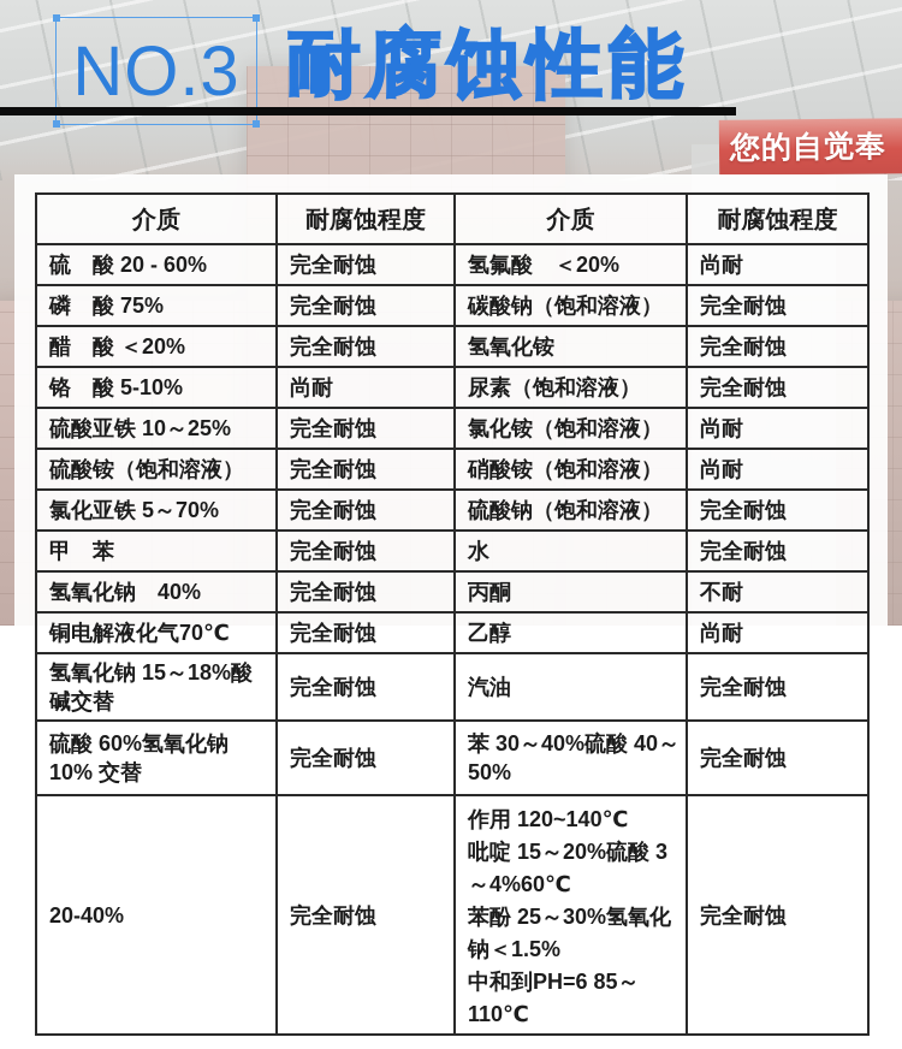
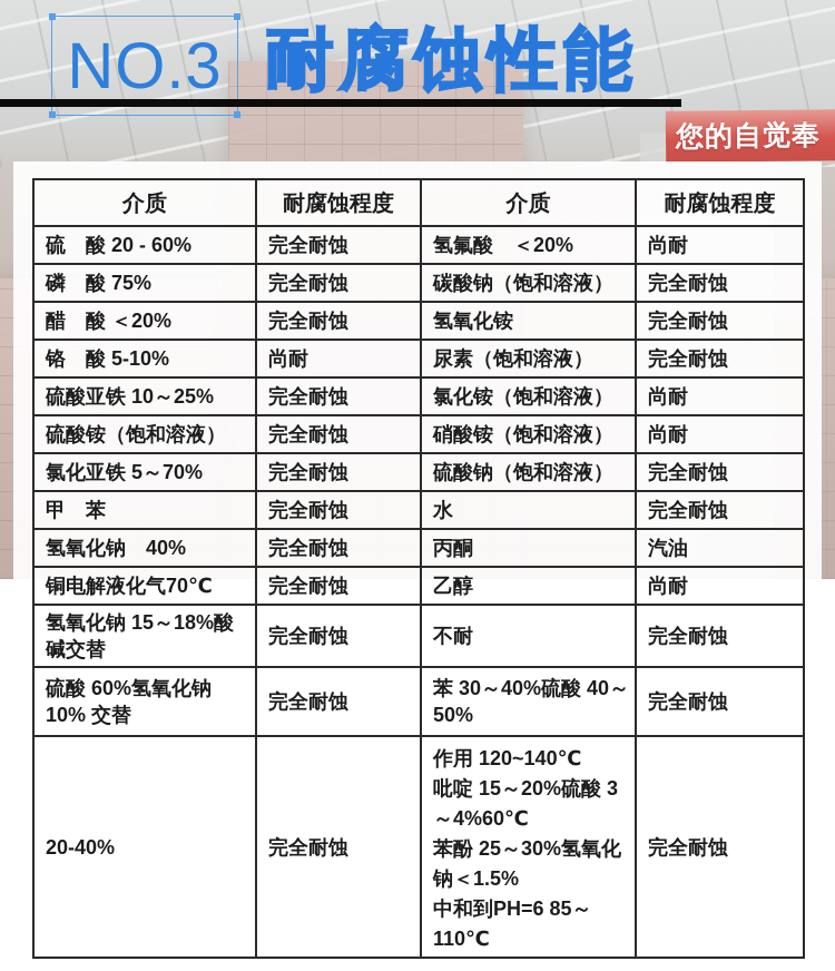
  您的自觉奉
  NO.3
  耐腐蚀性能
  介质	耐腐蚀程度	介质	耐腐蚀程度
  硫 酸 20 - 60%	完全耐蚀	氢氟酸 ＜20%	尚耐
  磷 酸 75%	完全耐蚀	碳酸钠（饱和溶液）	完全耐蚀
  醋 酸 ＜20%	完全耐蚀	氢氧化铵	完全耐蚀
  铬 酸 5-10%	尚耐	尿素（饱和溶液）	完全耐蚀
  硫酸亚铁 10～25%	完全耐蚀	氯化铵（饱和溶液）	尚耐
  硫酸铵（饱和溶液）	完全耐蚀	硝酸铵（饱和溶液）	尚耐
  氯化亚铁 5～70%	完全耐蚀	硫酸钠（饱和溶液）	完全耐蚀
  甲 苯	完全耐蚀	水	完全耐蚀
- 氢氧化钠 40%	完全耐蚀	丙酮	不耐
+ 氢氧化钠 40%	完全耐蚀	丙酮	汽油
  铜电解液化气70℃	完全耐蚀	乙醇	尚耐
- 氢氧化钠 15～18%酸碱交替	完全耐蚀	汽油	完全耐蚀
+ 氢氧化钠 15～18%酸碱交替	完全耐蚀	不耐	完全耐蚀
  硫酸 60%氢氧化钠 10% 交替	完全耐蚀	苯 30～40%硫酸 40～50%	完全耐蚀
  20-40%	完全耐蚀	作用 120~140℃ 吡啶 15～20%硫酸 3～4%60℃ 苯酚 25～30%氢氧化钠＜1.5% 中和到PH=6 85～110℃	完全耐蚀
